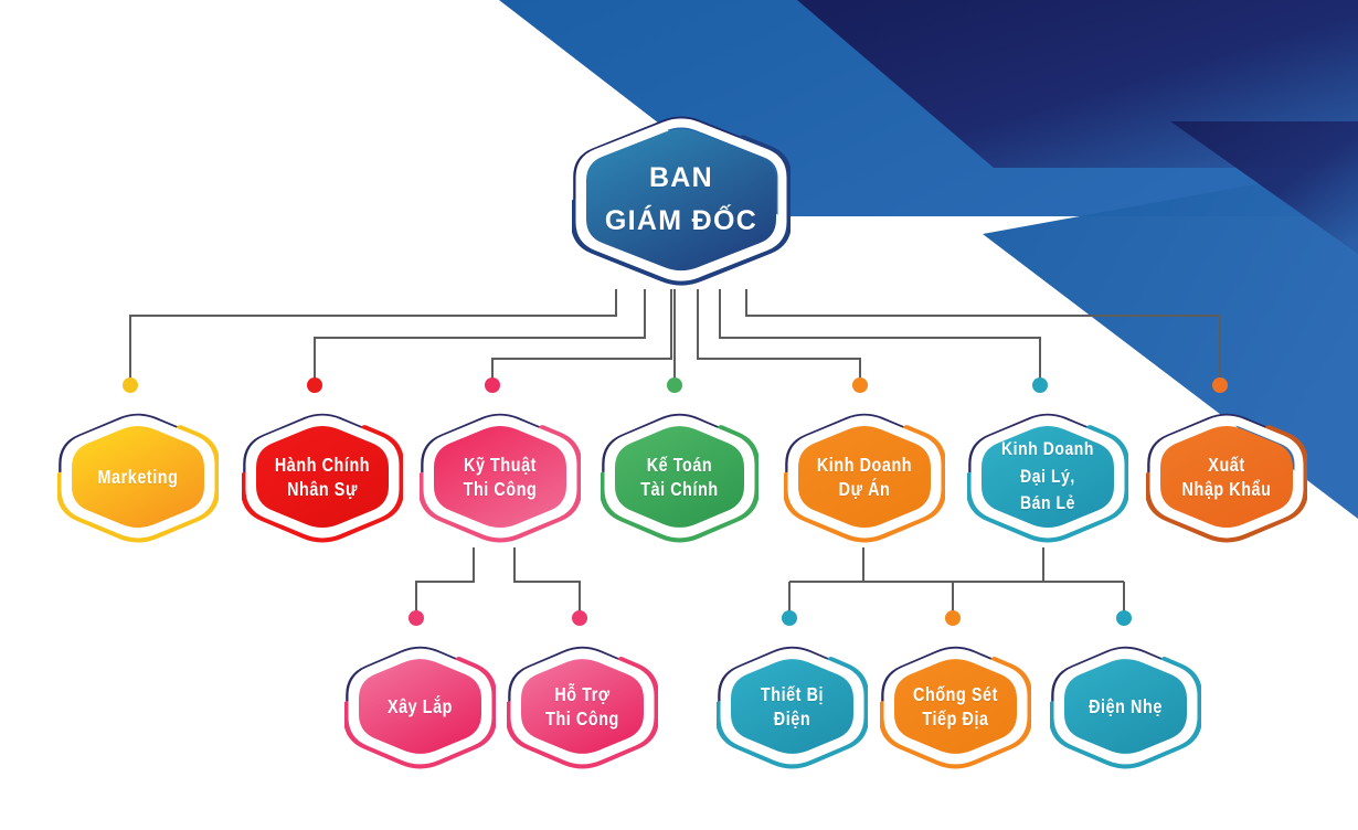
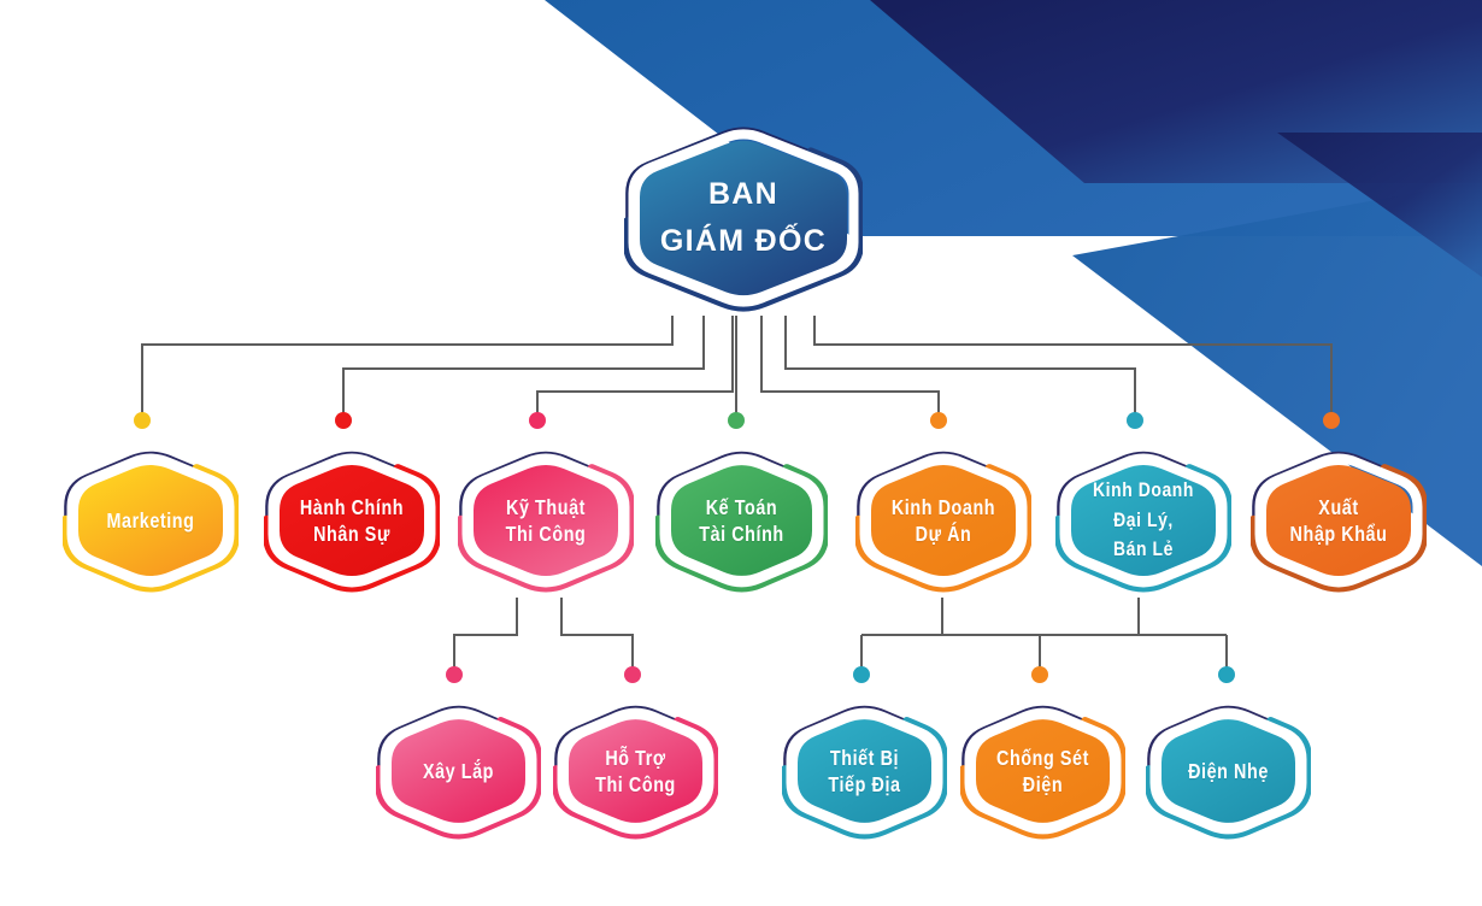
  BAN
  GIÁM ĐỐC
  Marketing
  Hành Chính
  Nhân Sự
  Kỹ Thuật
  Thi Công
  Kế Toán
  Tài Chính
  Kinh Doanh
  Dự Án
  Kinh Doanh
  Đại Lý,
  Bán Lẻ
  Xuất
  Nhập Khẩu
  Xây Lắp
  Hỗ Trợ
  Thi Công
  Thiết Bị
- Điện
+ Tiếp Địa
  Chống Sét
- Tiếp Địa
+ Điện
  Điện Nhẹ
